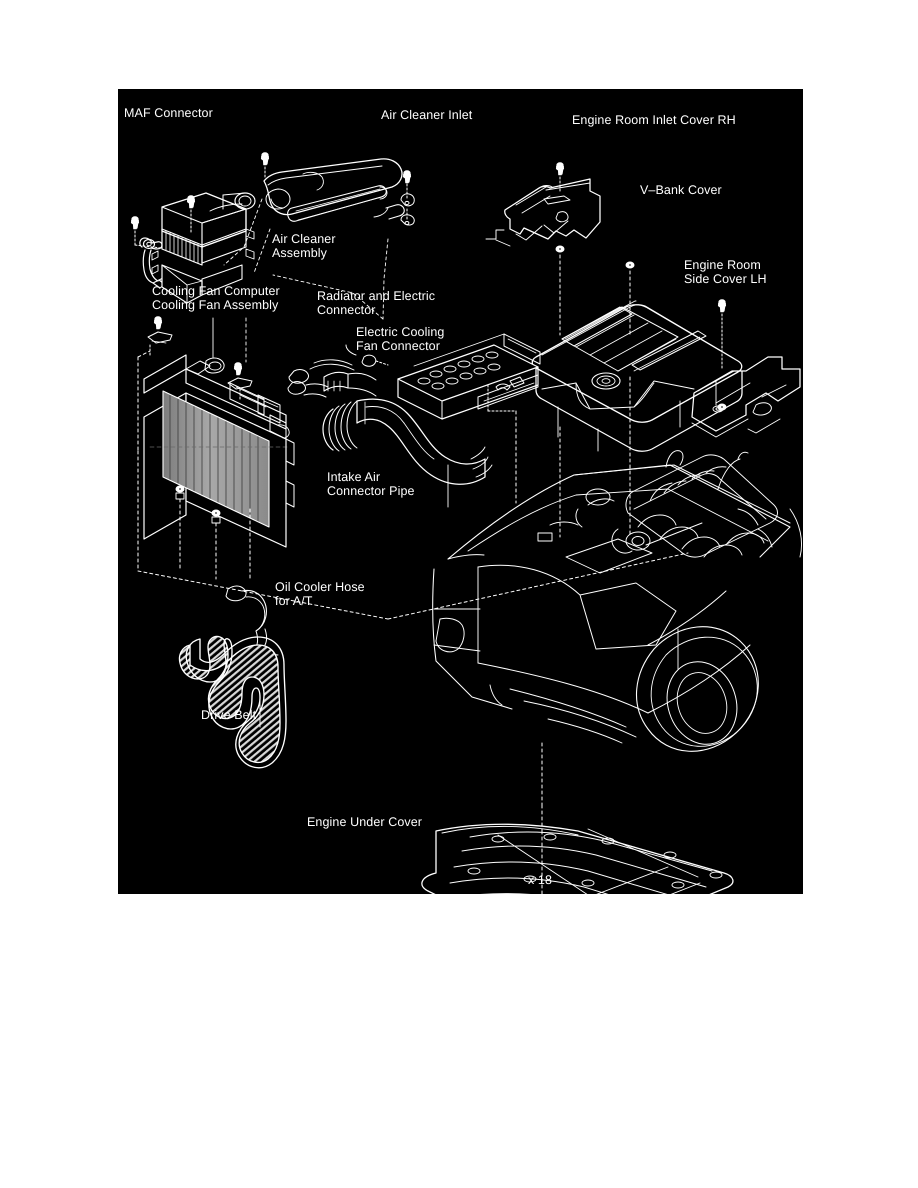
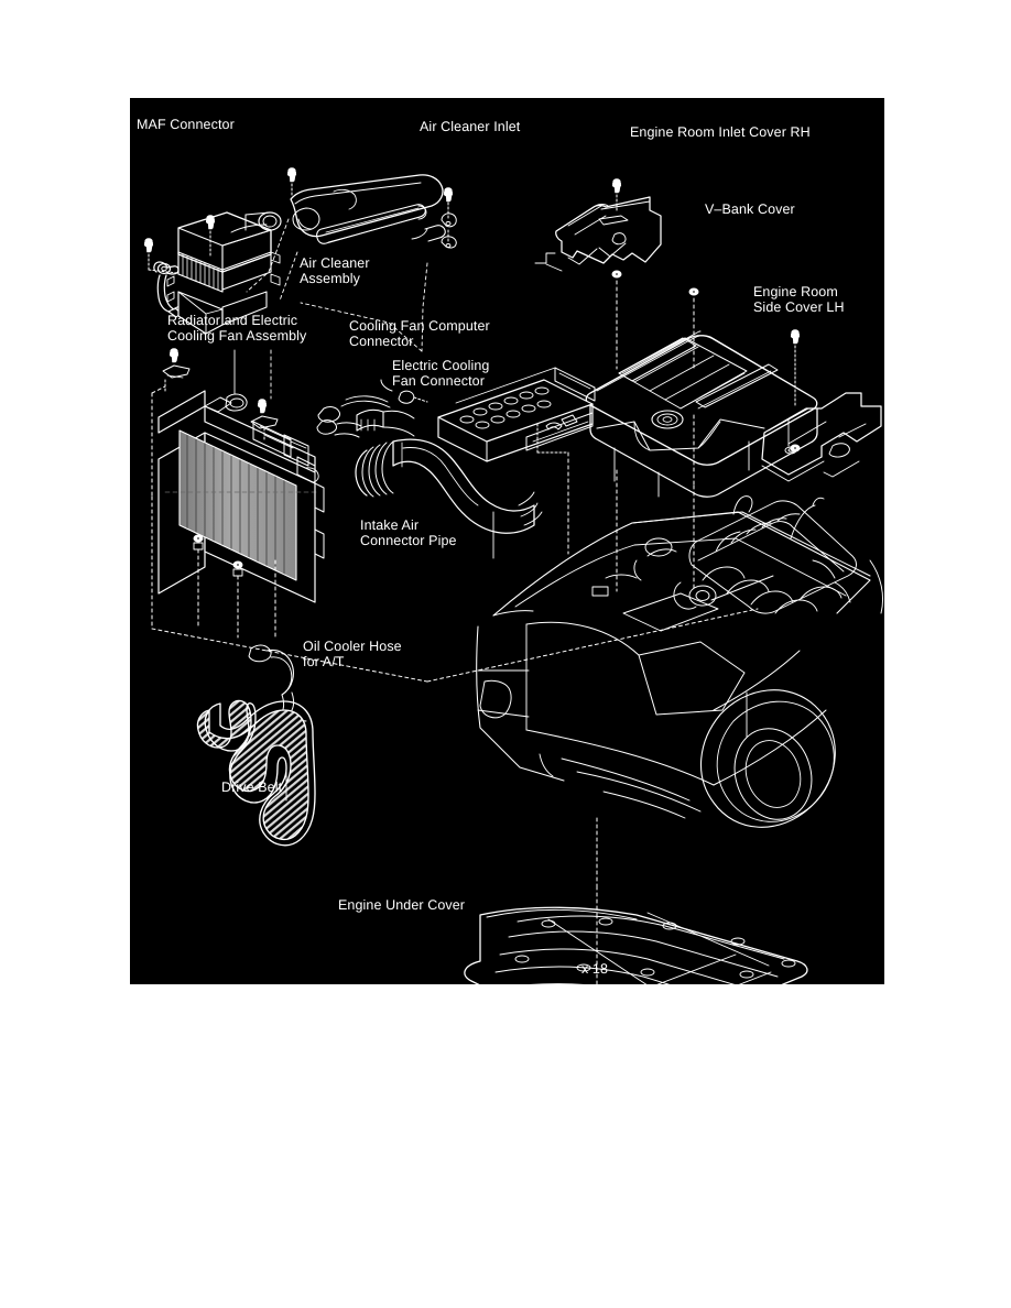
  MAF Connector
  Air Cleaner Inlet
  Engine Room Inlet Cover RH
  V–Bank Cover
  Air Cleaner
  Assembly
  Engine Room
  Side Cover LH
- Cooling Fan Computer
+ Radiator and Electric
  Cooling Fan Assembly
- Radiator and Electric
+ Cooling Fan Computer
  Connector
  Electric Cooling
  Fan Connector
  Intake Air
  Connector Pipe
  Oil Cooler Hose
  for A/T
  Drive Belt
  Engine Under Cover
  x 18
